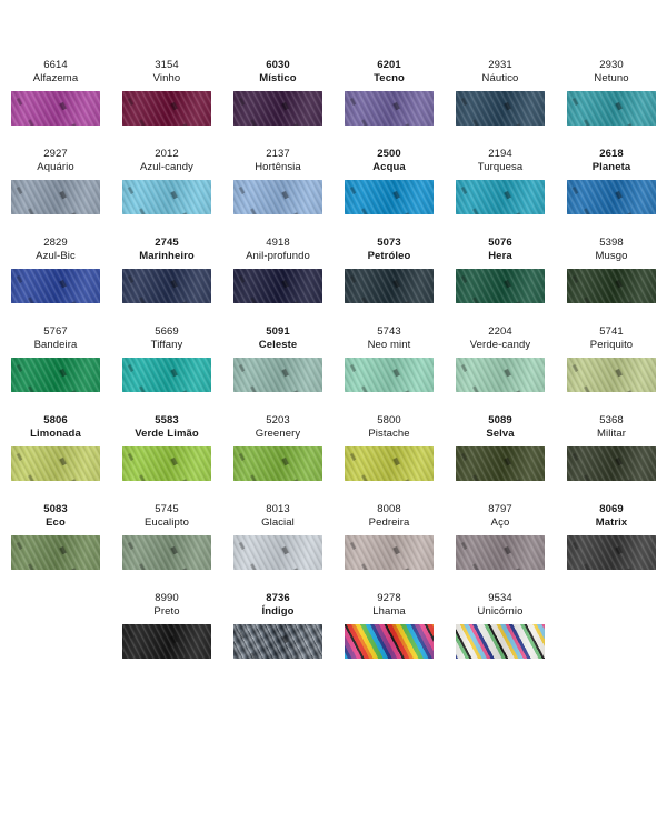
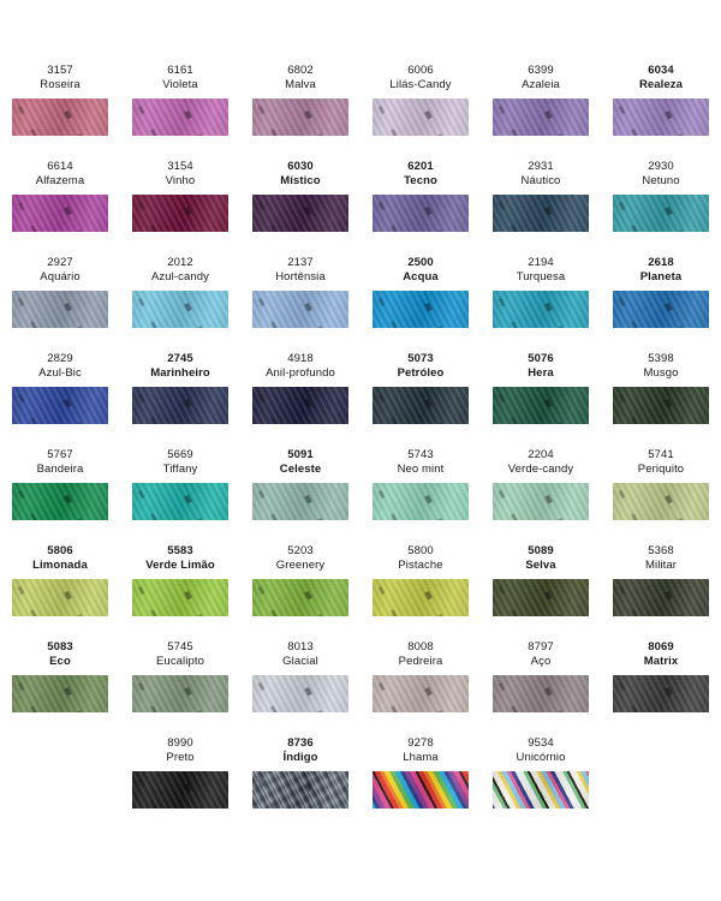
+ 3157
+ Roseira
+ 6161
+ Violeta
+ 6802
+ Malva
+ 6006
+ Lilás-Candy
+ 6399
+ Azaleia
+ 6034
+ Realeza
  6614
  Alfazema
  3154
  Vinho
  6030
  Místico
  6201
  Tecno
  2931
  Náutico
  2930
  Netuno
  2927
  Aquário
  2012
  Azul-candy
  2137
  Hortênsia
  2500
  Acqua
  2194
  Turquesa
  2618
  Planeta
  2829
  Azul-Bic
  2745
  Marinheiro
  4918
  Anil-profundo
  5073
  Petróleo
  5076
  Hera
  5398
  Musgo
  5767
  Bandeira
  5669
  Tiffany
  5091
  Celeste
  5743
  Neo mint
  2204
  Verde-candy
  5741
  Periquito
  5806
  Limonada
  5583
  Verde Limão
  5203
  Greenery
  5800
  Pistache
  5089
  Selva
  5368
  Militar
  5083
  Eco
  5745
  Eucalipto
  8013
  Glacial
  8008
  Pedreira
  8797
  Aço
  8069
  Matrix
  8990
  Preto
  8736
  Índigo
  9278
  Lhama
  9534
  Unicórnio
